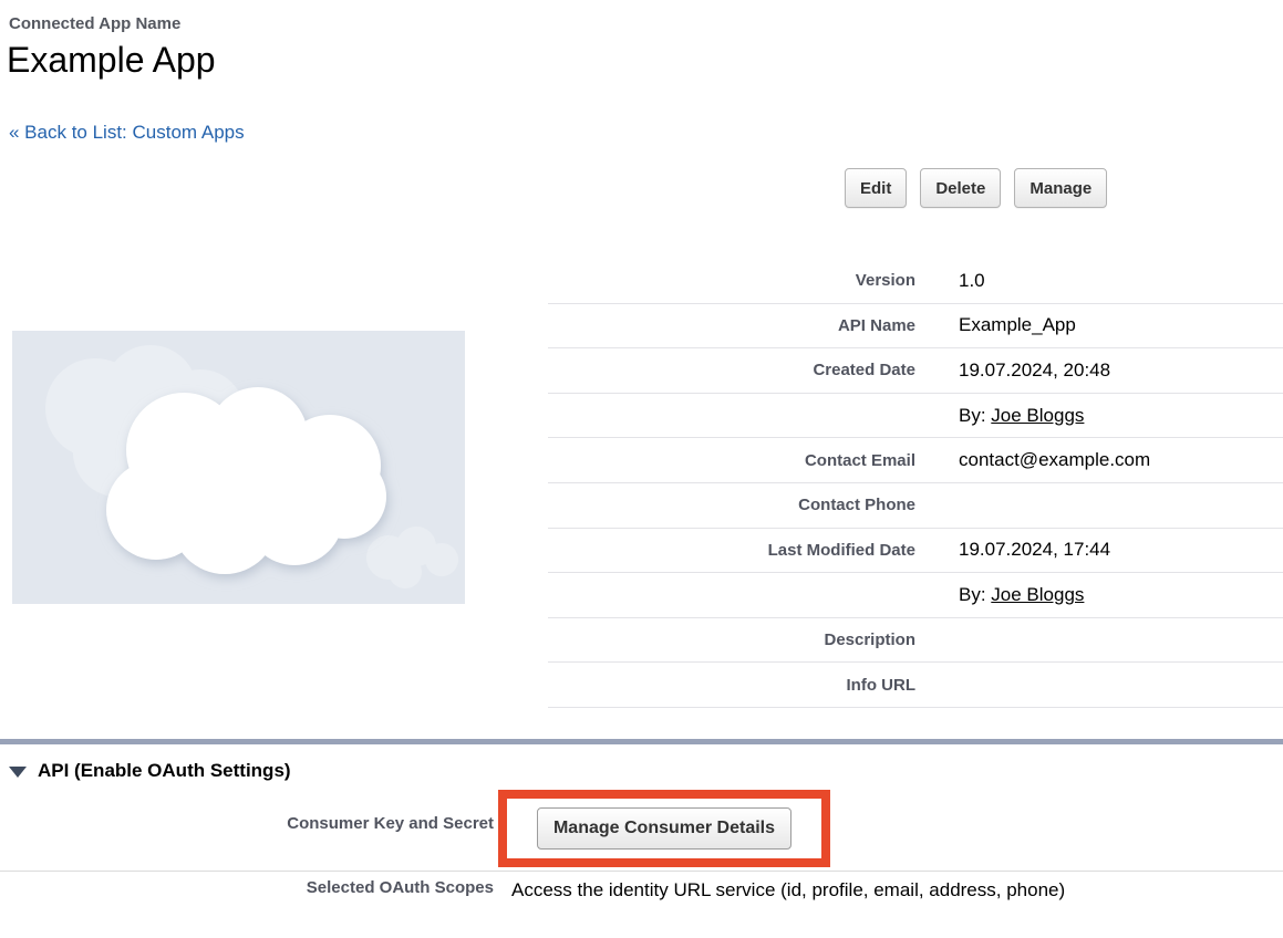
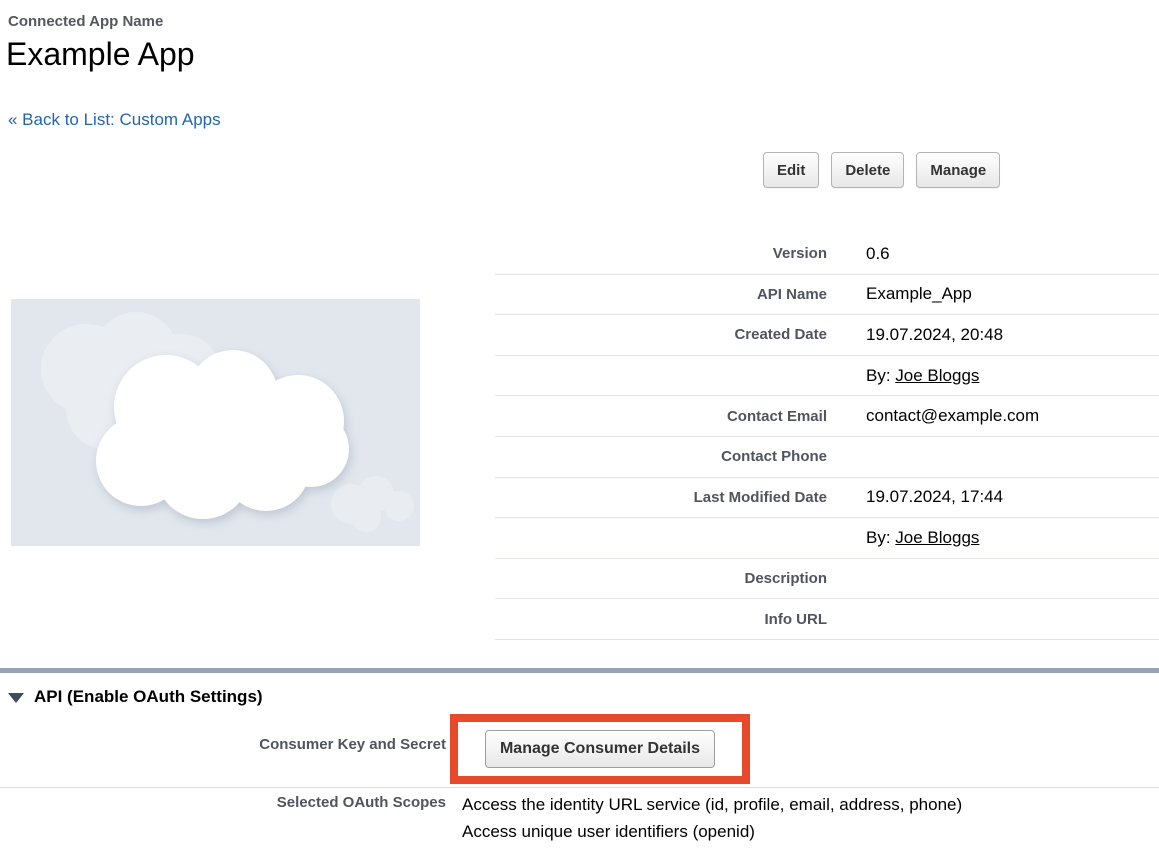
  Connected App Name
  Example App
  « Back to List: Custom Apps
  Edit
  Delete
  Manage
  Version
- 1.0
+ 0.6
  API Name
  Example_App
  Created Date
  19.07.2024, 20:48
  By: Joe Bloggs
  Contact Email
  contact@example.com
  Contact Phone
  Last Modified Date
  19.07.2024, 17:44
  By: Joe Bloggs
  Description
  Info URL
  API (Enable OAuth Settings)
  Consumer Key and Secret
  Manage Consumer Details
  Selected OAuth Scopes
  Access the identity URL service (id, profile, email, address, phone)
+ Access unique user identifiers (openid)
